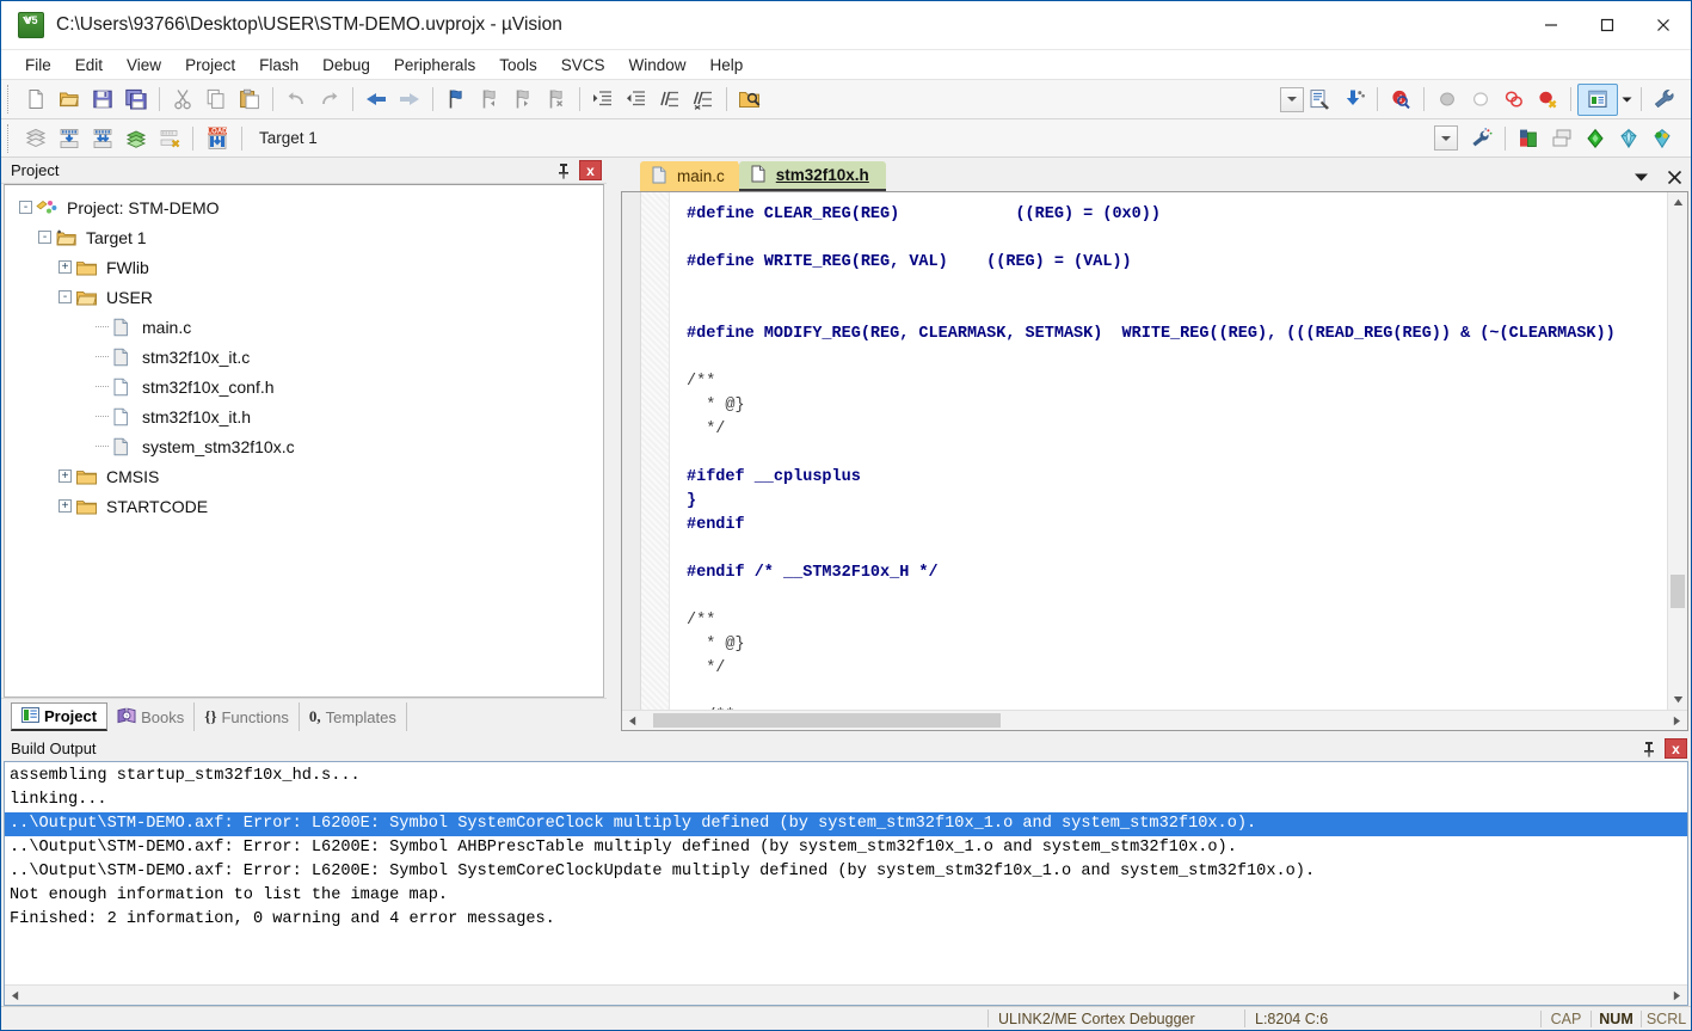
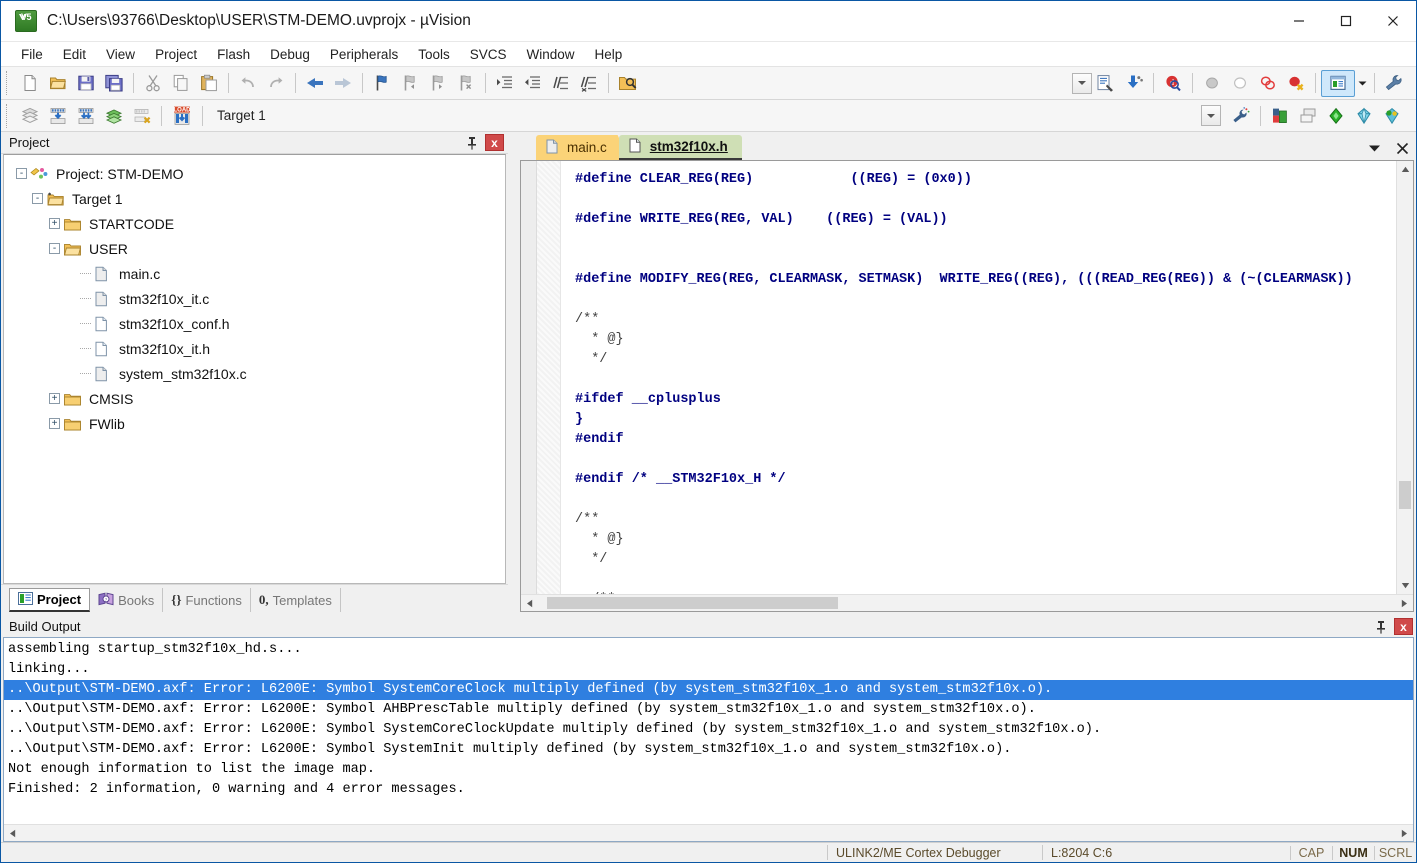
  C:\Users\93766\Desktop\USER\STM-DEMO.uvprojx - µVision
  File
  Edit
  View
  Project
  Flash
  Debug
  Peripherals
  Tools
  SVCS
  Window
  Help
  Target 1
  Project
  x
  -
  Project: STM-DEMO
  -
  Target 1
  +
- FWlib
+ STARTCODE
  -
  USER
  main.c
  stm32f10x_it.c
  stm32f10x_conf.h
  stm32f10x_it.h
  system_stm32f10x.c
  +
  CMSIS
  +
- STARTCODE
+ FWlib
  Project
  Books
  {}
  Functions
  0,
  Templates
  main.c
  stm32f10x.h
  #define CLEAR_REG(REG) ((REG) = (0x0))
  #define WRITE_REG(REG, VAL) ((REG) = (VAL))
  #define MODIFY_REG(REG, CLEARMASK, SETMASK) WRITE_REG((REG), (((READ_REG(REG)) & (~(CLEARMASK))
  /**
  * @}
  */
  #ifdef __cplusplus
  }
  #endif
  #endif /* __STM32F10x_H */
  /**
  * @}
  */
  Build Output
  x
  assembling startup_stm32f10x_hd.s...
  linking...
  ..\Output\STM-DEMO.axf: Error: L6200E: Symbol SystemCoreClock multiply defined (by system_stm32f10x_1.o and system_stm32f10x.o).
  ..\Output\STM-DEMO.axf: Error: L6200E: Symbol AHBPrescTable multiply defined (by system_stm32f10x_1.o and system_stm32f10x.o).
  ..\Output\STM-DEMO.axf: Error: L6200E: Symbol SystemCoreClockUpdate multiply defined (by system_stm32f10x_1.o and system_stm32f10x.o).
+ ..\Output\STM-DEMO.axf: Error: L6200E: Symbol SystemInit multiply defined (by system_stm32f10x_1.o and system_stm32f10x.o).
  Not enough information to list the image map.
  Finished: 2 information, 0 warning and 4 error messages.
  ULINK2/ME Cortex Debugger
  L:8204 C:6
  CAP
  NUM
  SCRL
